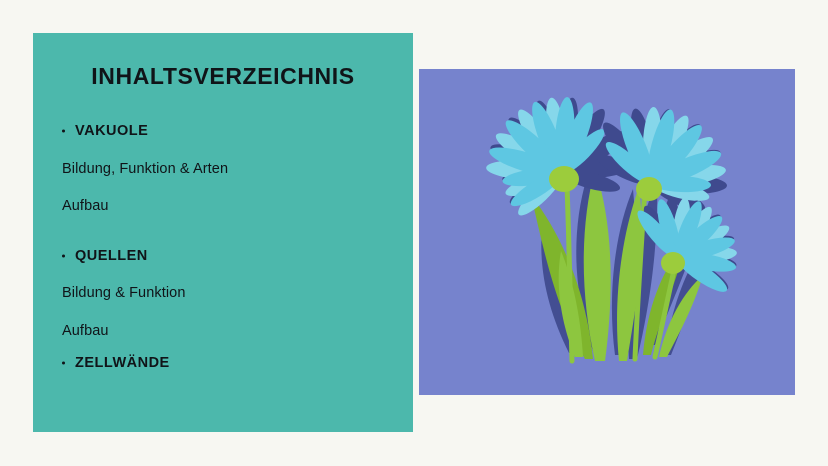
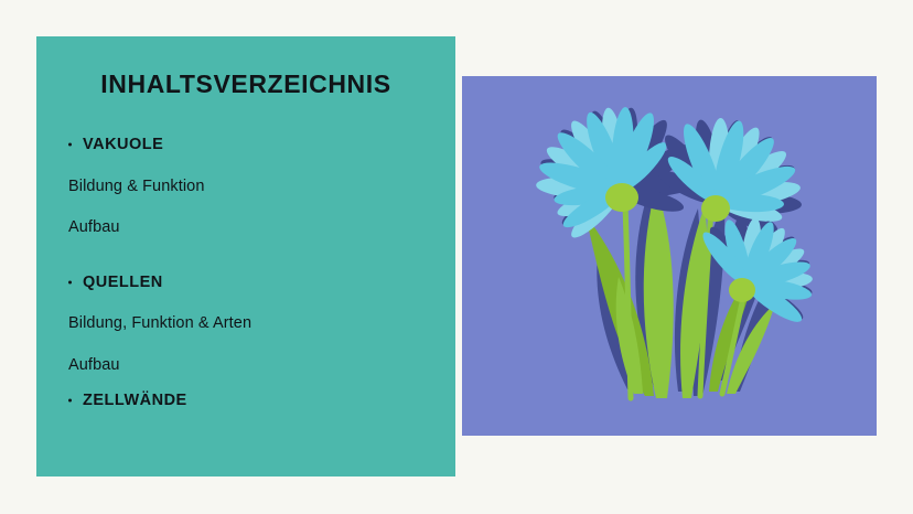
  INHALTSVERZEICHNIS
  VAKUOLE
- Bildung, Funktion & Arten
+ Bildung & Funktion
  Aufbau
  QUELLEN
- Bildung & Funktion
+ Bildung, Funktion & Arten
  Aufbau
  ZELLWÄNDE
